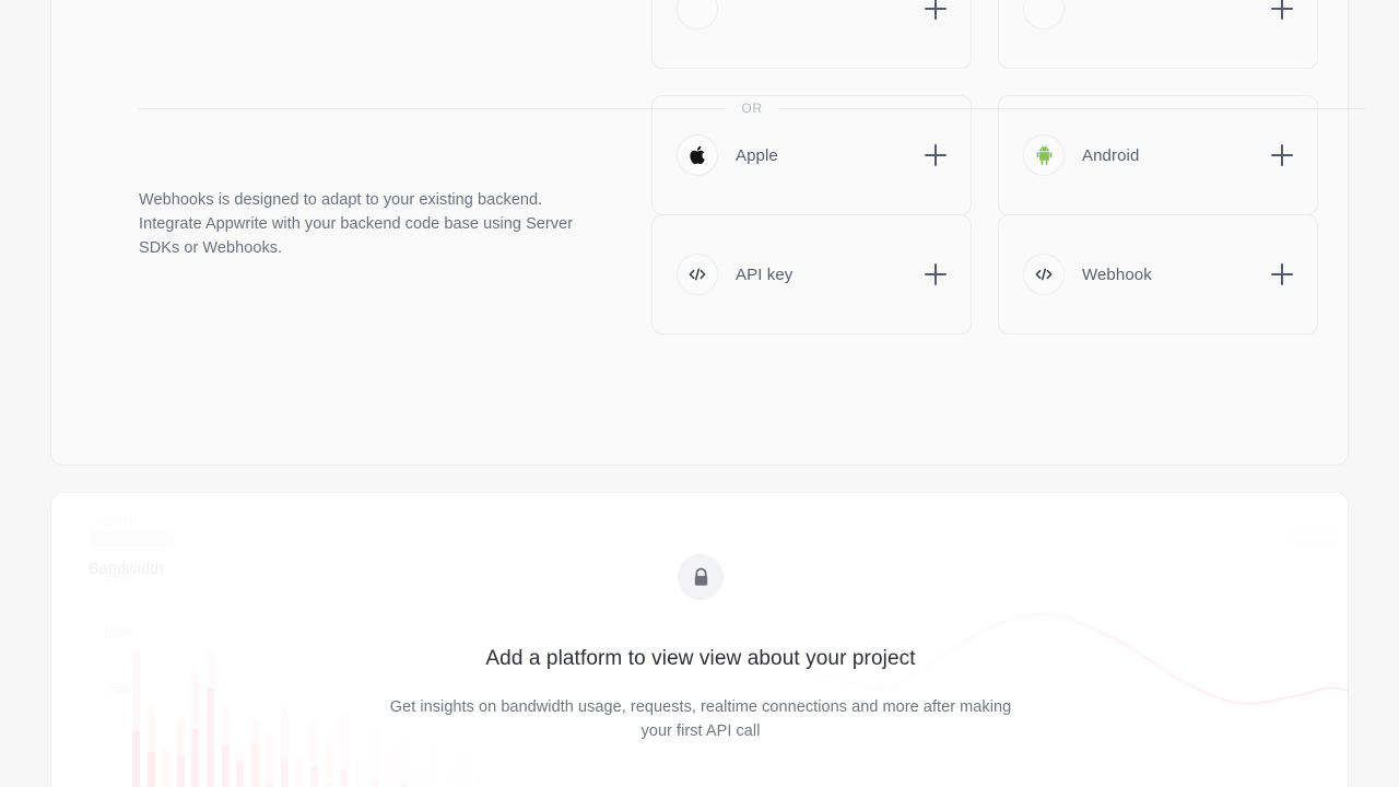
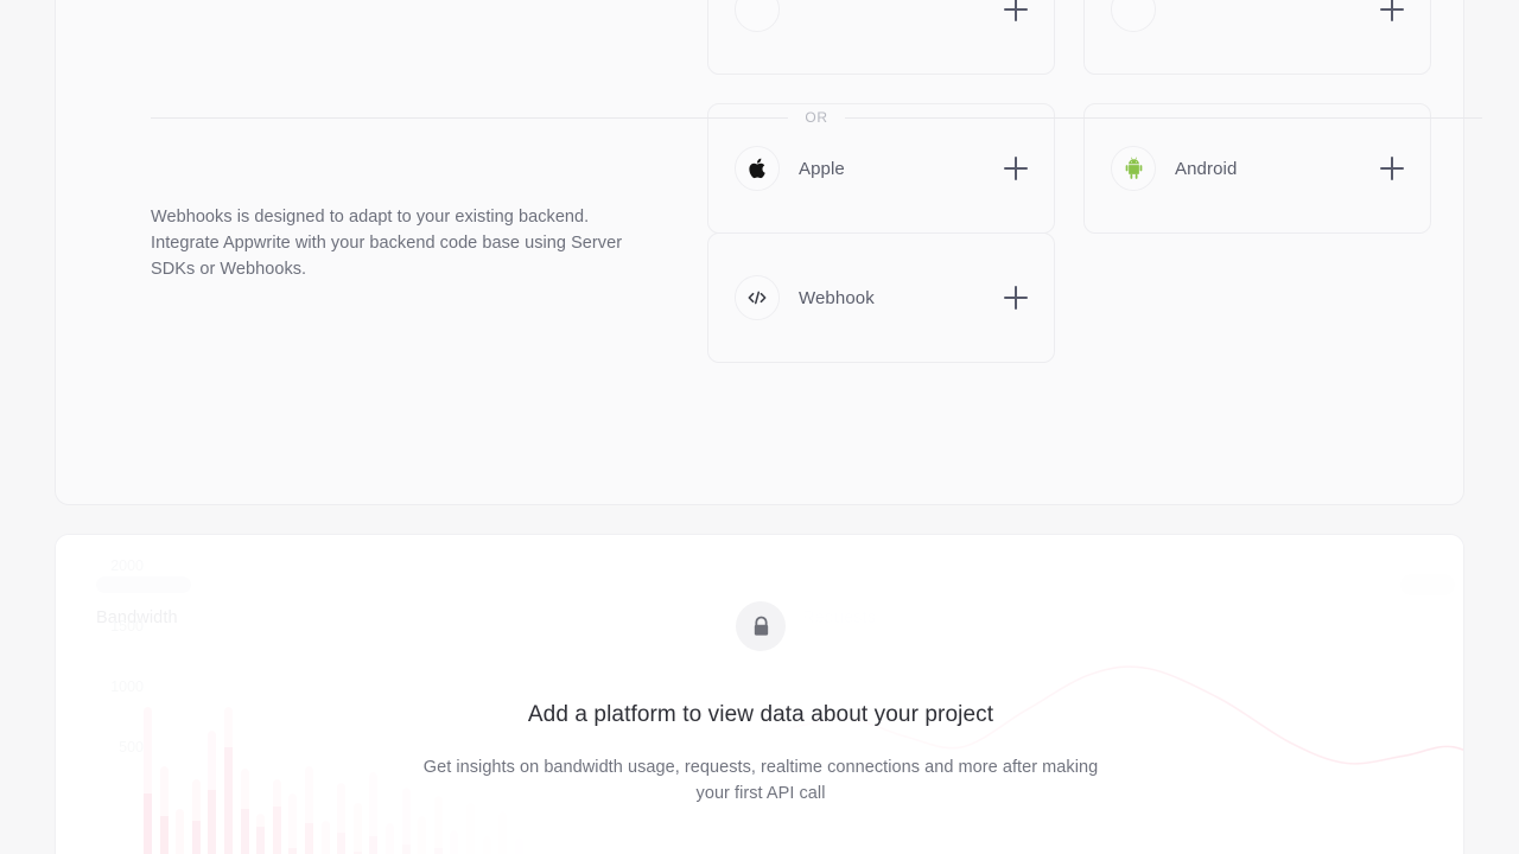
  Apple
  Android
  OR
  Webhooks is designed to adapt to your existing backend. Integrate Appwrite with your backend code base using Server SDKs or Webhooks.
- API key
  Webhook
- Add a platform to view view about your project
+ Add a platform to view data about your project
  Get insights on bandwidth usage, requests, realtime connections and more after making your first API call
